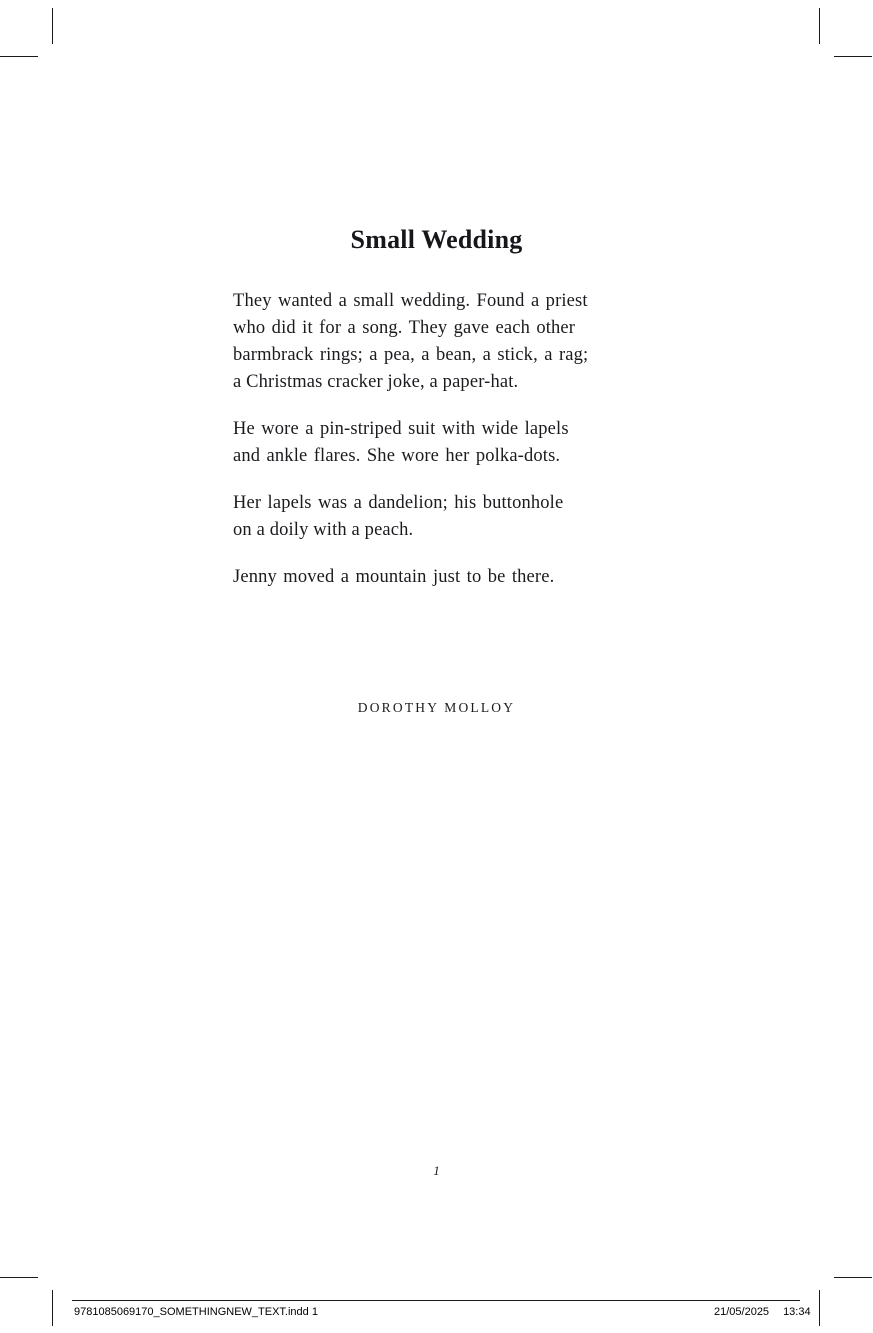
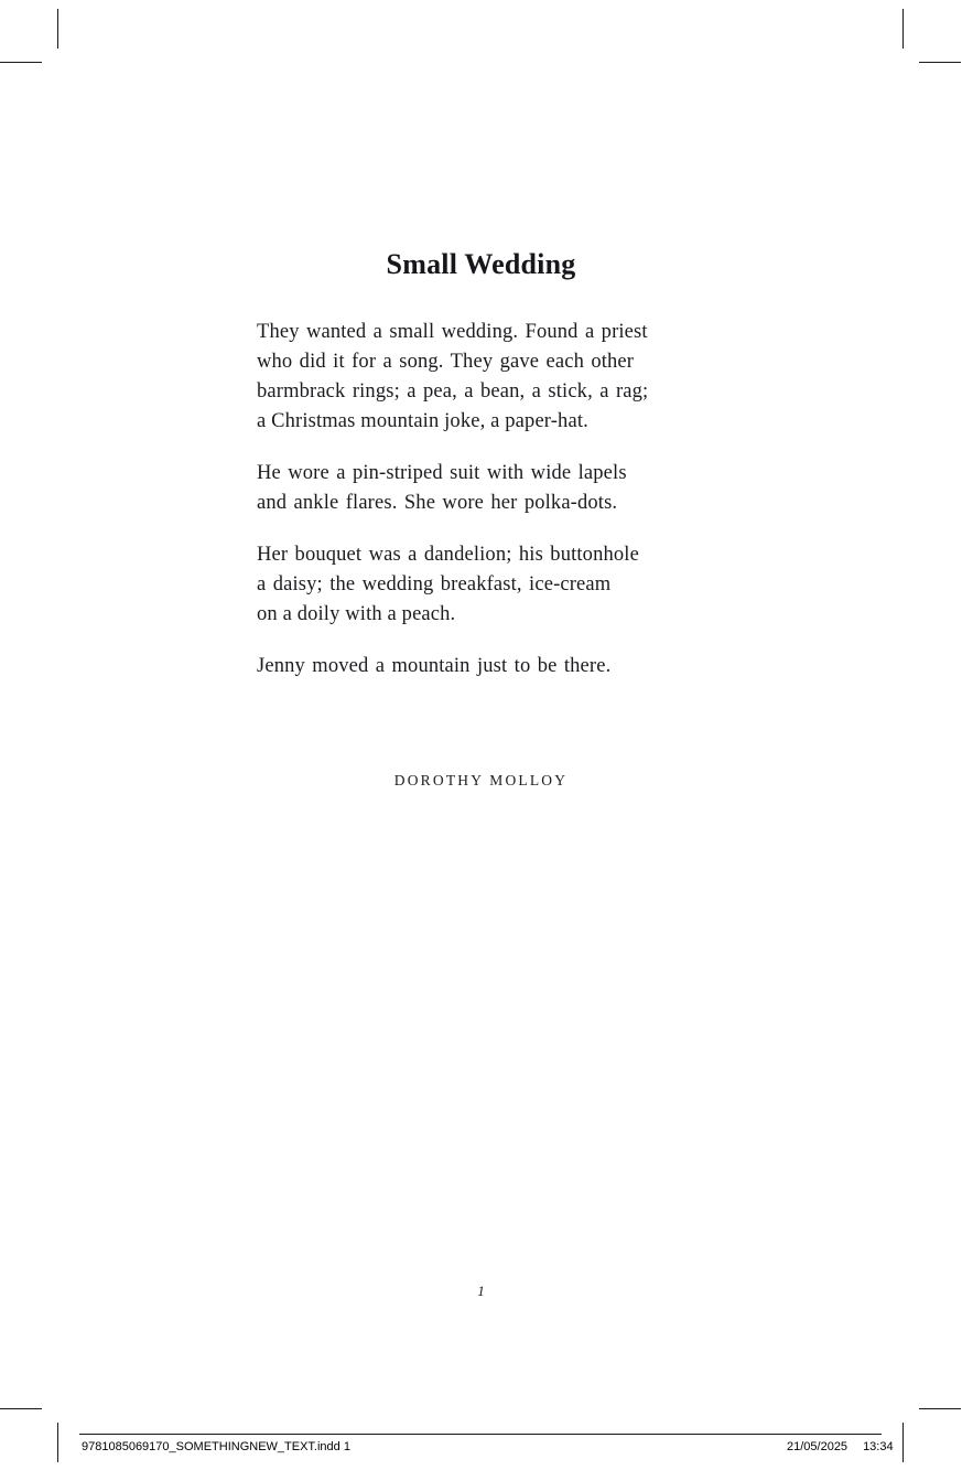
  Small Wedding
  They wanted a small wedding. Found a priest
  who did it for a song. They gave each other
  barmbrack rings; a pea, a bean, a stick, a rag;
- a Christmas cracker joke, a paper-hat.
+ a Christmas mountain joke, a paper-hat.
  He wore a pin-striped suit with wide lapels
  and ankle flares. She wore her polka-dots.
- Her lapels was a dandelion; his buttonhole
+ Her bouquet was a dandelion; his buttonhole
+ a daisy; the wedding breakfast, ice-cream
  on a doily with a peach.
  Jenny moved a mountain just to be there.
  DOROTHY MOLLOY
  1
  9781085069170_SOMETHINGNEW_TEXT.indd 1
  21/05/2025 13:34
